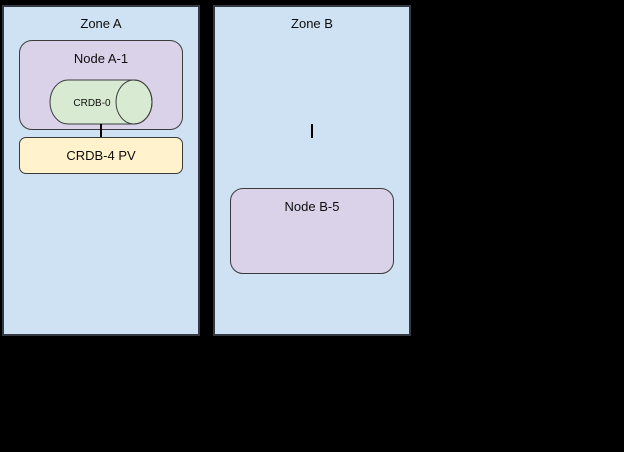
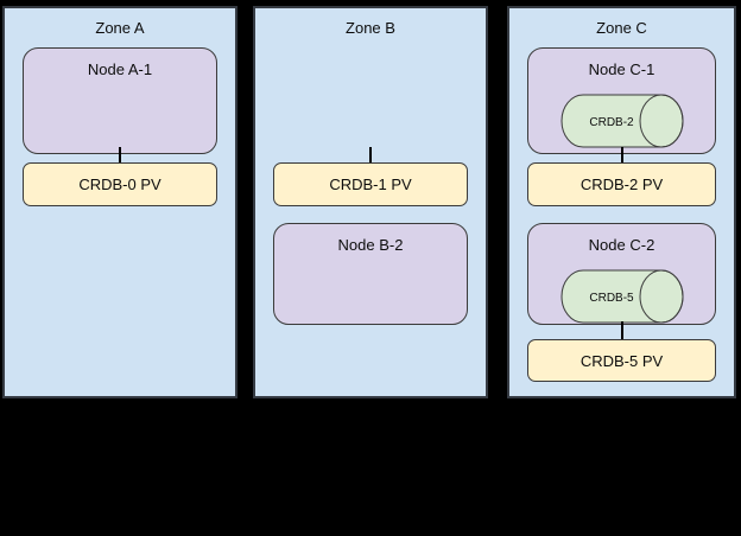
  Zone A
  Node A-1
- CRDB-0
- CRDB-4 PV
+ CRDB-0 PV
  Zone B
+ CRDB-1 PV
- Node B-5
+ Node B-2
+ Zone C
+ Node C-1
+ CRDB-2
+ CRDB-2 PV
+ Node C-2
+ CRDB-5
+ CRDB-5 PV
